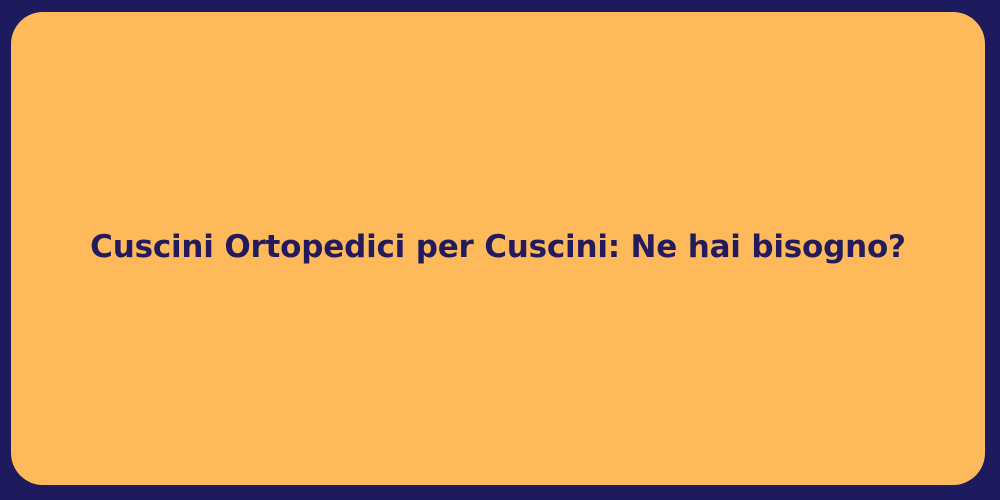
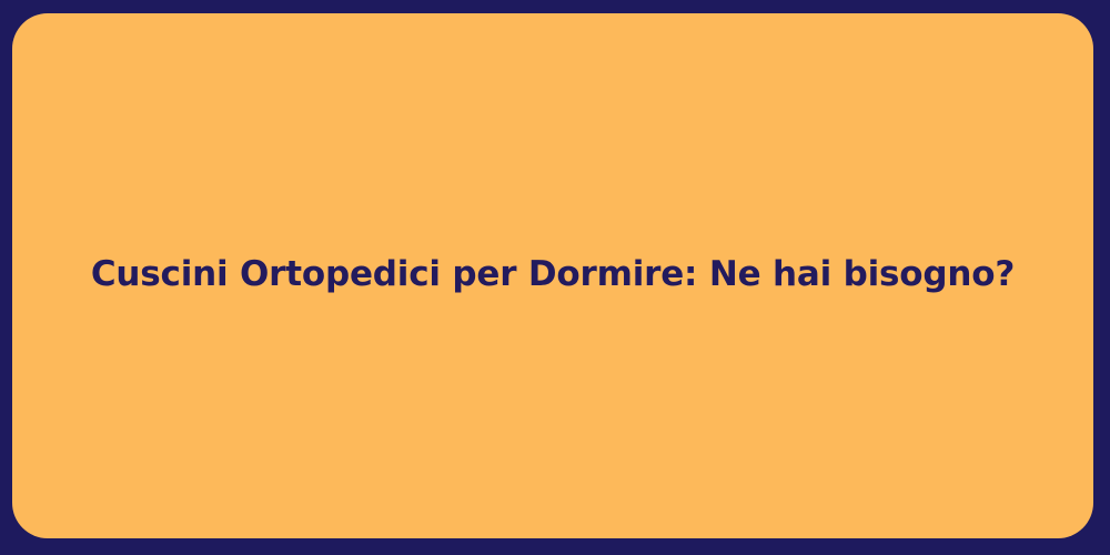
- Cuscini Ortopedici per Cuscini: Ne hai bisogno?
+ Cuscini Ortopedici per Dormire: Ne hai bisogno?
